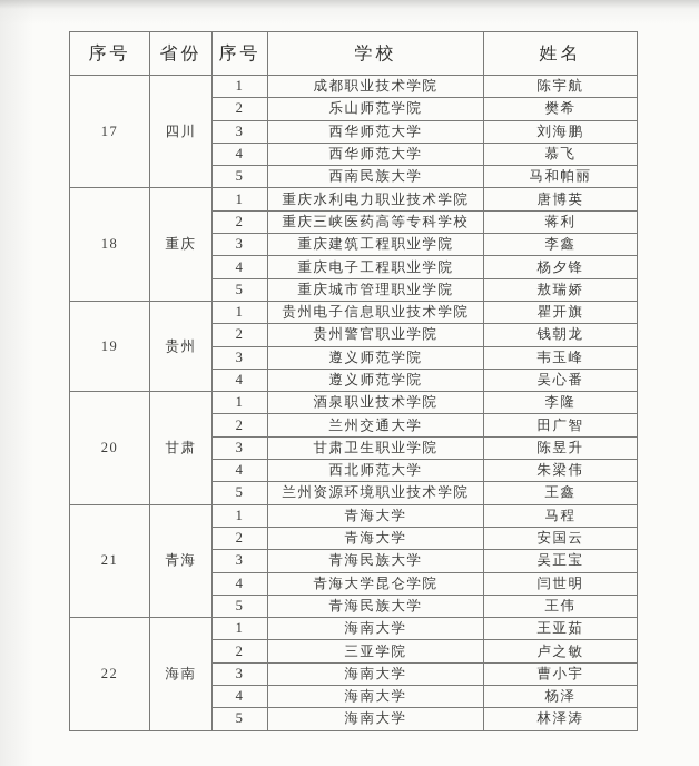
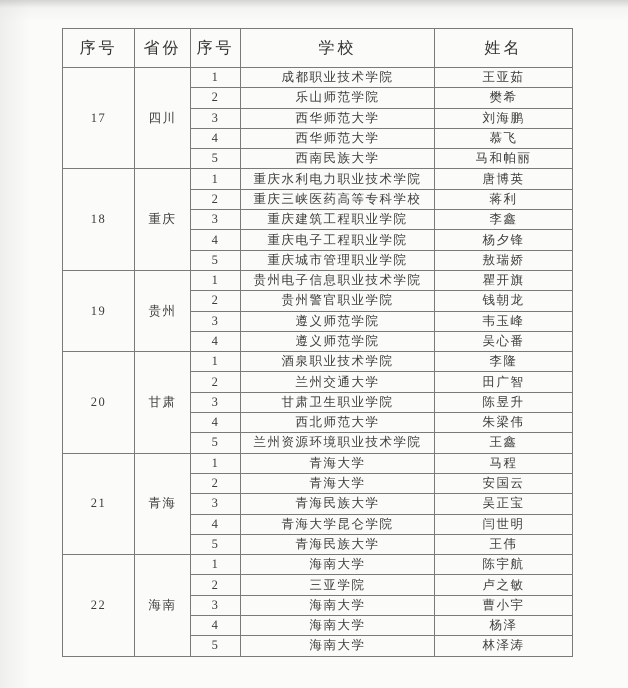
  序号	省份	序号	学校	姓名
- 17	四川	1	成都职业技术学院	陈宇航
+ 17	四川	1	成都职业技术学院	王亚茹
  2	乐山师范学院	樊希
  3	西华师范大学	刘海鹏
  4	西华师范大学	慕飞
  5	西南民族大学	马和帕丽
  18	重庆	1	重庆水利电力职业技术学院	唐博英
  2	重庆三峡医药高等专科学校	蒋利
  3	重庆建筑工程职业学院	李鑫
  4	重庆电子工程职业学院	杨夕锋
  5	重庆城市管理职业学院	敖瑞娇
  19	贵州	1	贵州电子信息职业技术学院	瞿开旗
  2	贵州警官职业学院	钱朝龙
  3	遵义师范学院	韦玉峰
  4	遵义师范学院	吴心番
  20	甘肃	1	酒泉职业技术学院	李隆
  2	兰州交通大学	田广智
  3	甘肃卫生职业学院	陈昱升
  4	西北师范大学	朱梁伟
  5	兰州资源环境职业技术学院	王鑫
  21	青海	1	青海大学	马程
  2	青海大学	安国云
  3	青海民族大学	吴正宝
  4	青海大学昆仑学院	闫世明
  5	青海民族大学	王伟
- 22	海南	1	海南大学	王亚茹
+ 22	海南	1	海南大学	陈宇航
  2	三亚学院	卢之敏
  3	海南大学	曹小宇
  4	海南大学	杨泽
  5	海南大学	林泽涛
